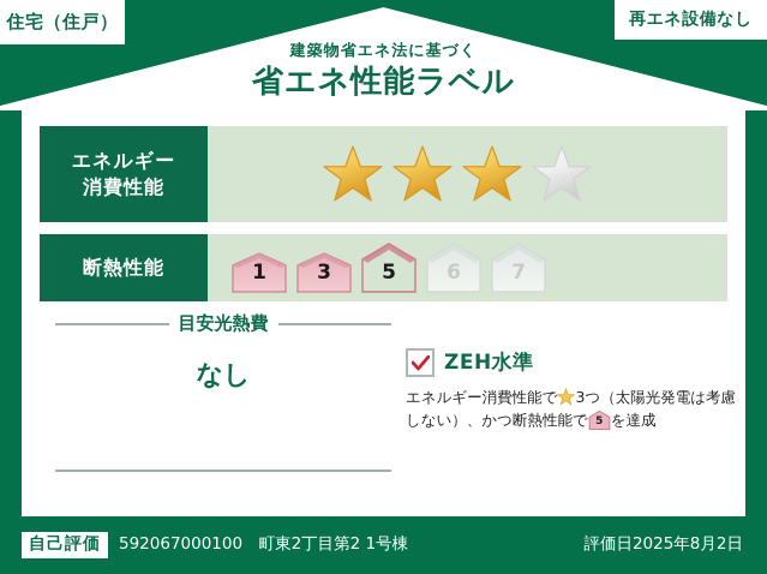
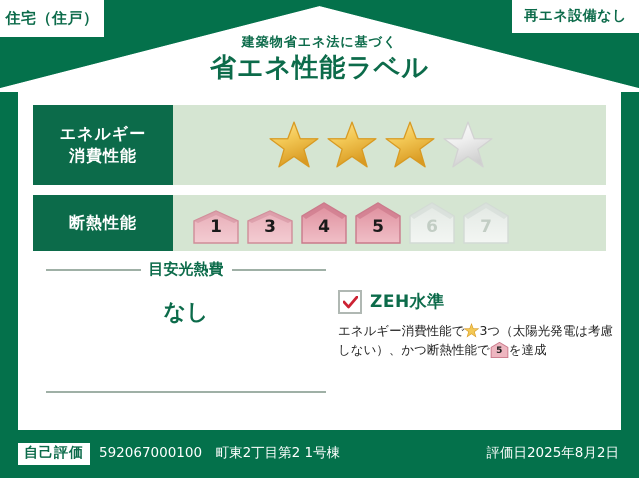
  住宅（住戸）
  再エネ設備なし
  建築物省エネ法に基づく
  省エネ性能ラベル
  エネルギー
  消費性能
  断熱性能
  1
  3
+ 4
  5
  6
  7
  目安光熱費
  なし
  ZEH水準
  エネルギー消費性能で 3つ（太陽光発電は考慮しない）、かつ断熱性能で
  5
  を達成
  自己評価
  592067000100 町東2丁目第2 1号棟
  評価日2025年8月2日
